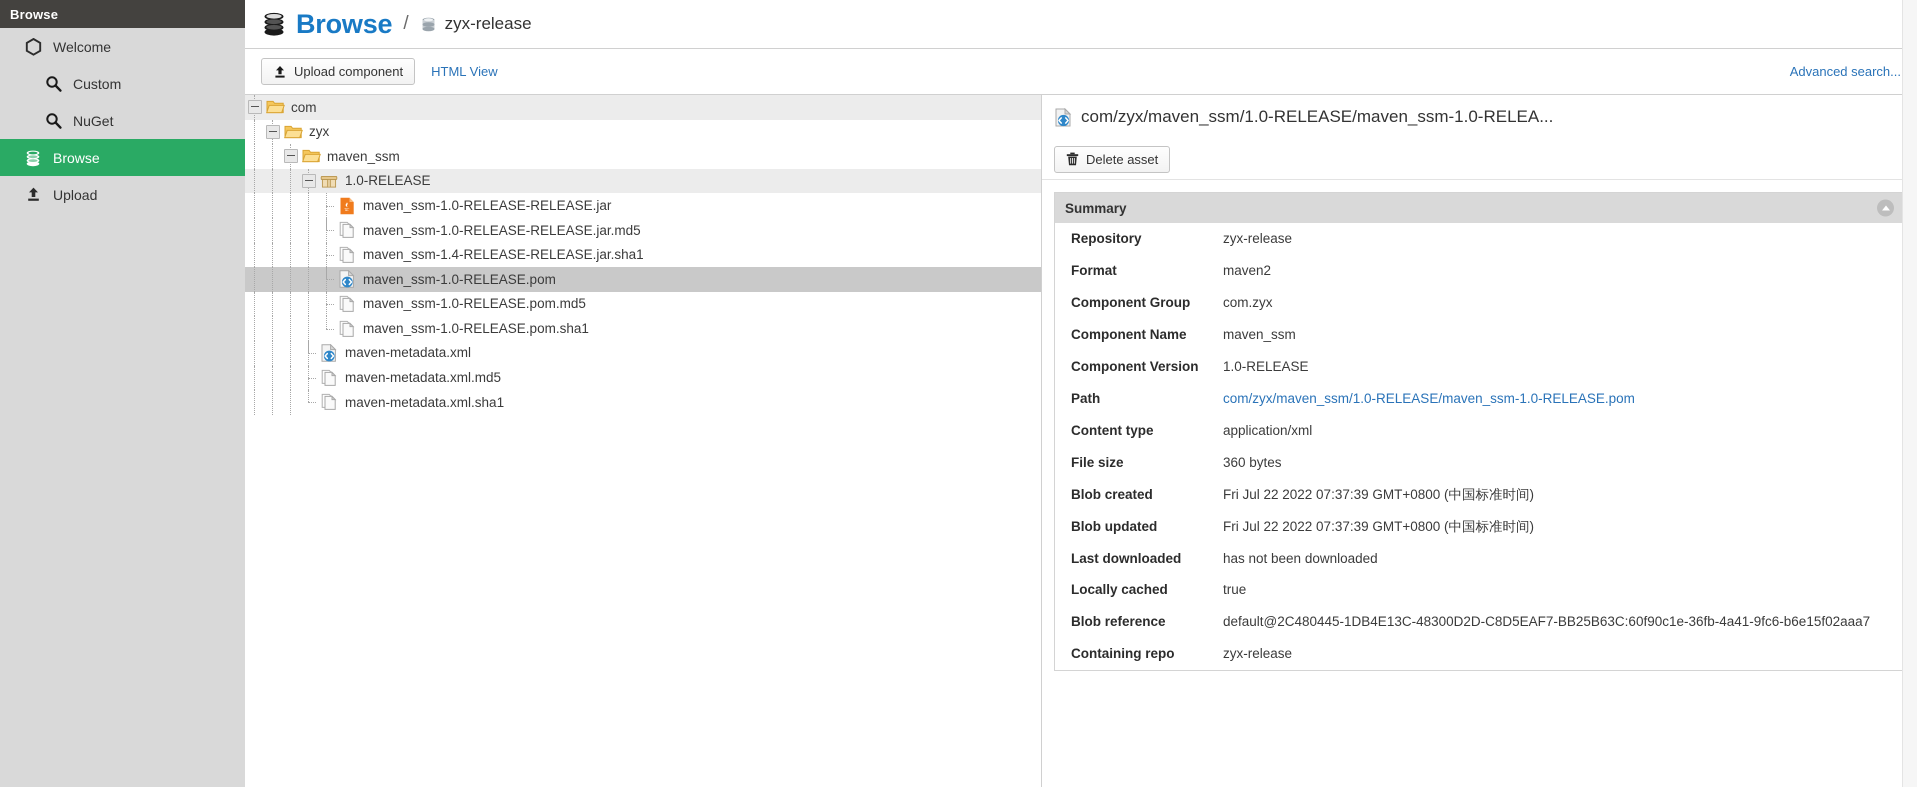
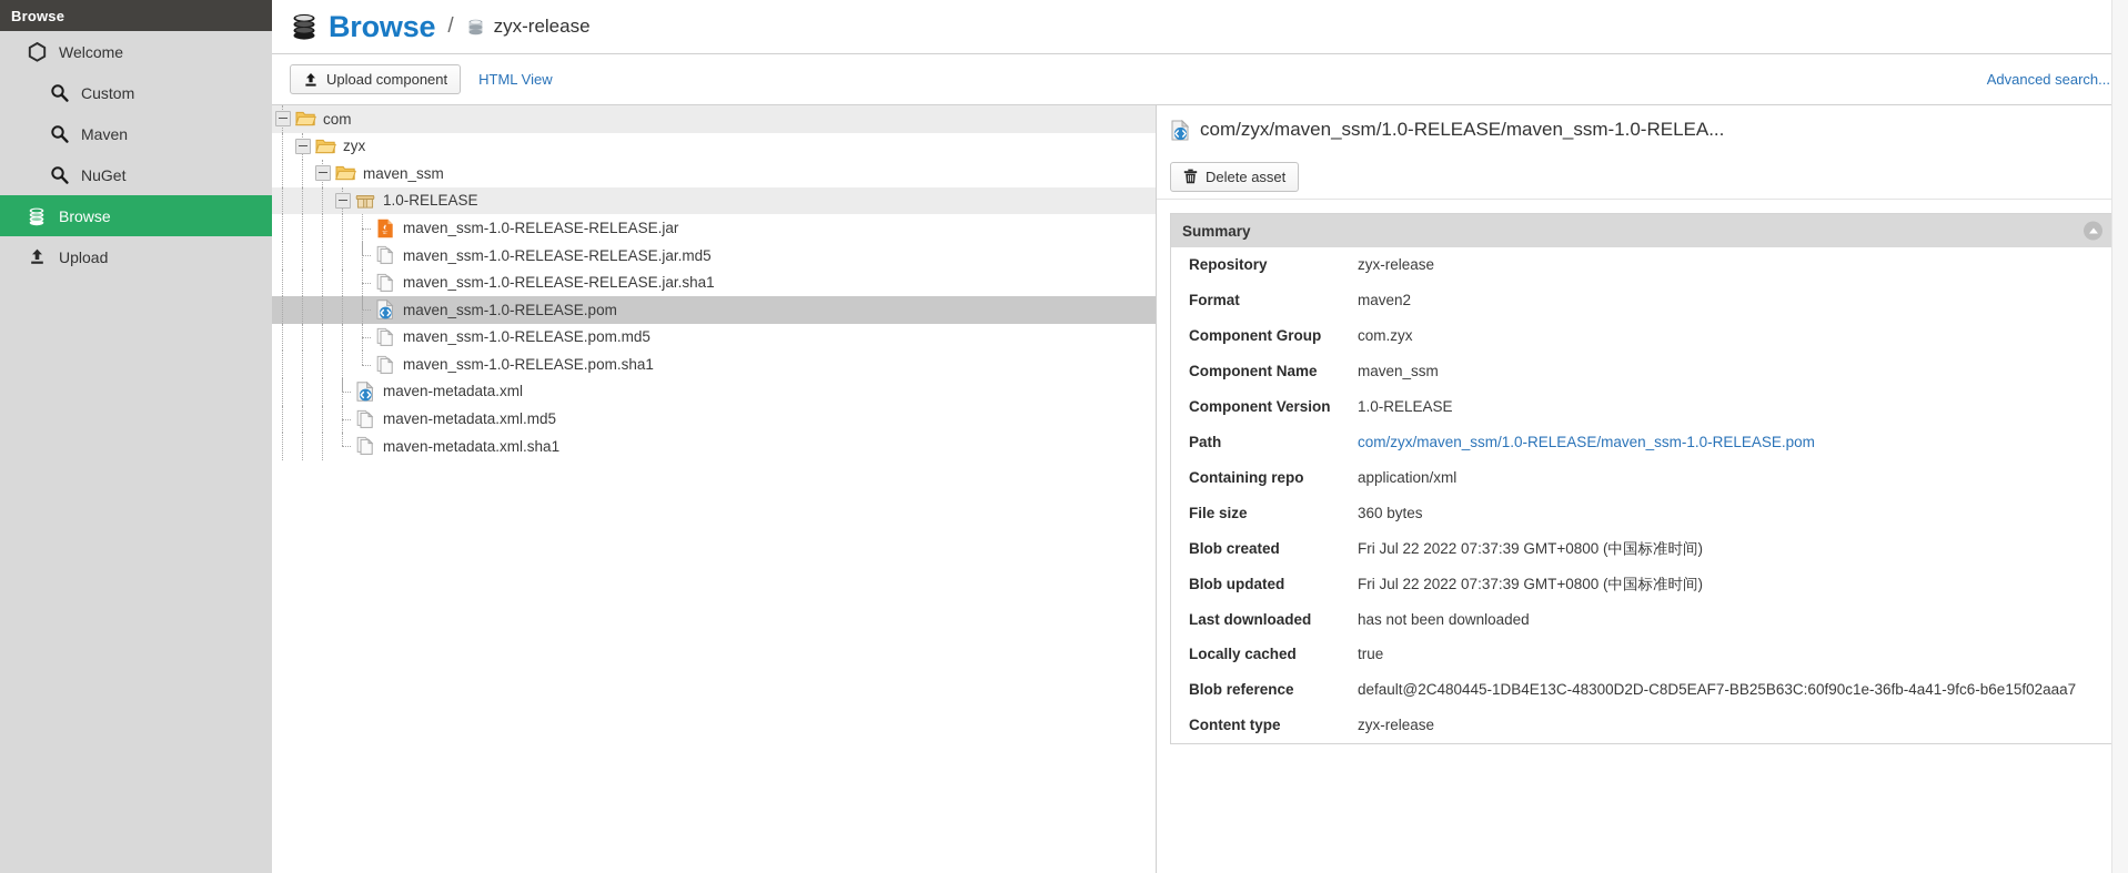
  Browse
  Welcome
  Custom
+ Maven
  NuGet
  Browse
  Upload
  Browse
  /
  zyx-release
  Upload component
  HTML View
  Advanced search...
  com
  zyx
  maven_ssm
  1.0-RELEASE
  maven_ssm-1.0-RELEASE-RELEASE.jar
  maven_ssm-1.0-RELEASE-RELEASE.jar.md5
- maven_ssm-1.4-RELEASE-RELEASE.jar.sha1
+ maven_ssm-1.0-RELEASE-RELEASE.jar.sha1
  maven_ssm-1.0-RELEASE.pom
  maven_ssm-1.0-RELEASE.pom.md5
  maven_ssm-1.0-RELEASE.pom.sha1
  maven-metadata.xml
  maven-metadata.xml.md5
  maven-metadata.xml.sha1
  com/zyx/maven_ssm/1.0-RELEASE/maven_ssm-1.0-RELEA...
  Delete asset
  Summary
  Repository	zyx-release
  Format	maven2
  Component Group	com.zyx
  Component Name	maven_ssm
  Component Version	1.0-RELEASE
  Path	com/zyx/maven_ssm/1.0-RELEASE/maven_ssm-1.0-RELEASE.pom
- Content type	application/xml
+ Containing repo	application/xml
  File size	360 bytes
  Blob created	Fri Jul 22 2022 07:37:39 GMT+0800 (中国标准时间)
  Blob updated	Fri Jul 22 2022 07:37:39 GMT+0800 (中国标准时间)
  Last downloaded	has not been downloaded
  Locally cached	true
  Blob reference	default@2C480445-1DB4E13C-48300D2D-C8D5EAF7-BB25B63C:60f90c1e-36fb-4a41-9fc6-b6e15f02aaa7
- Containing repo	zyx-release
+ Content type	zyx-release
